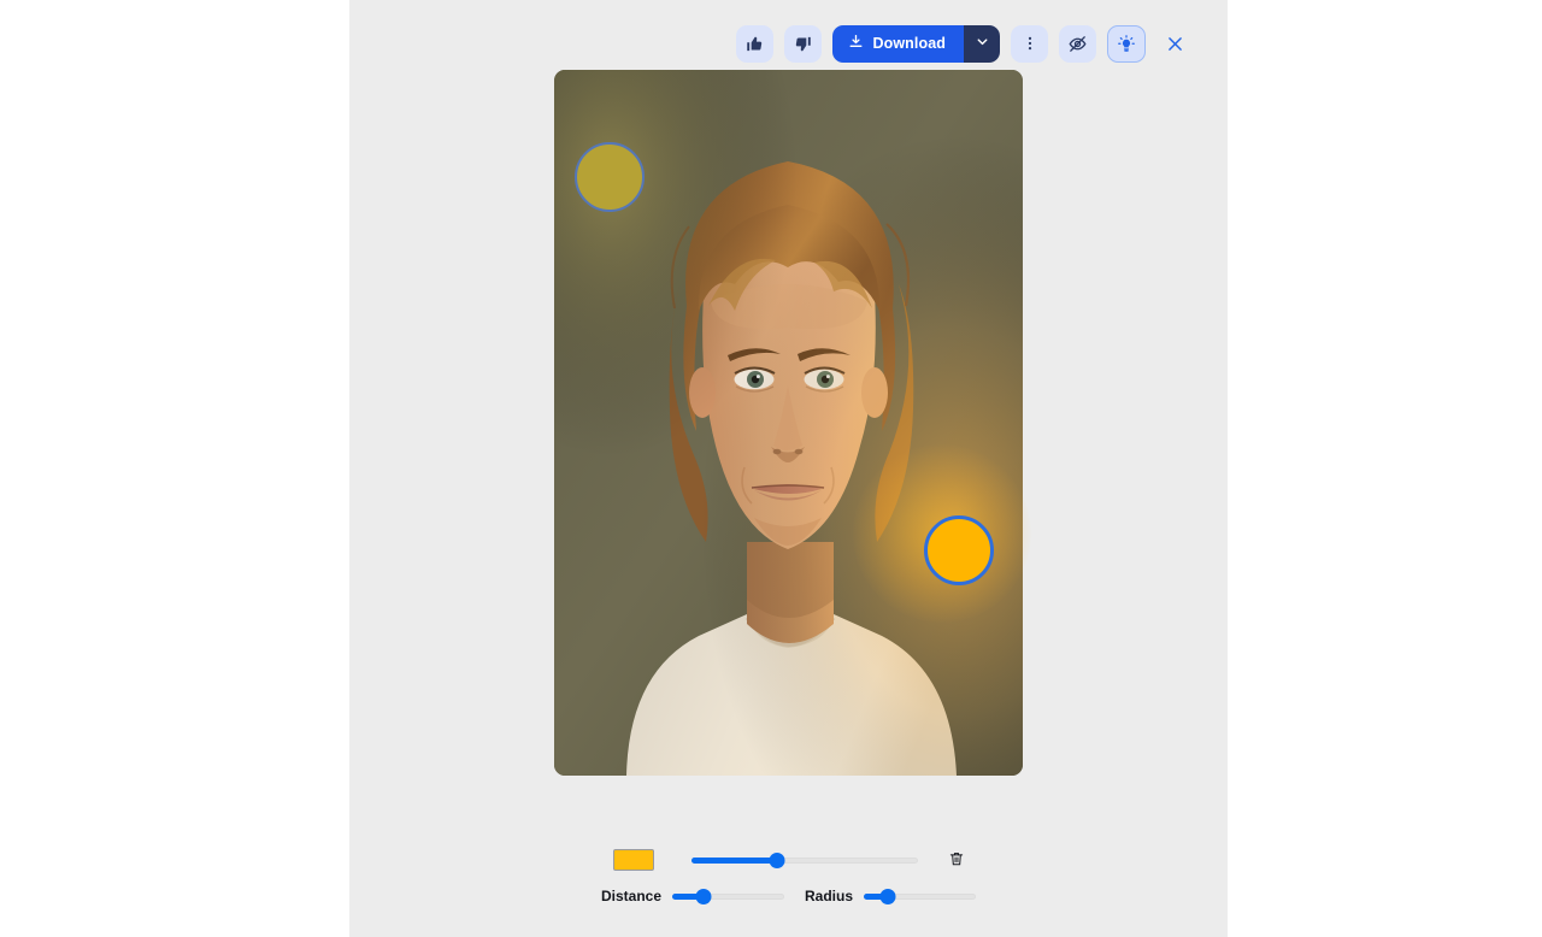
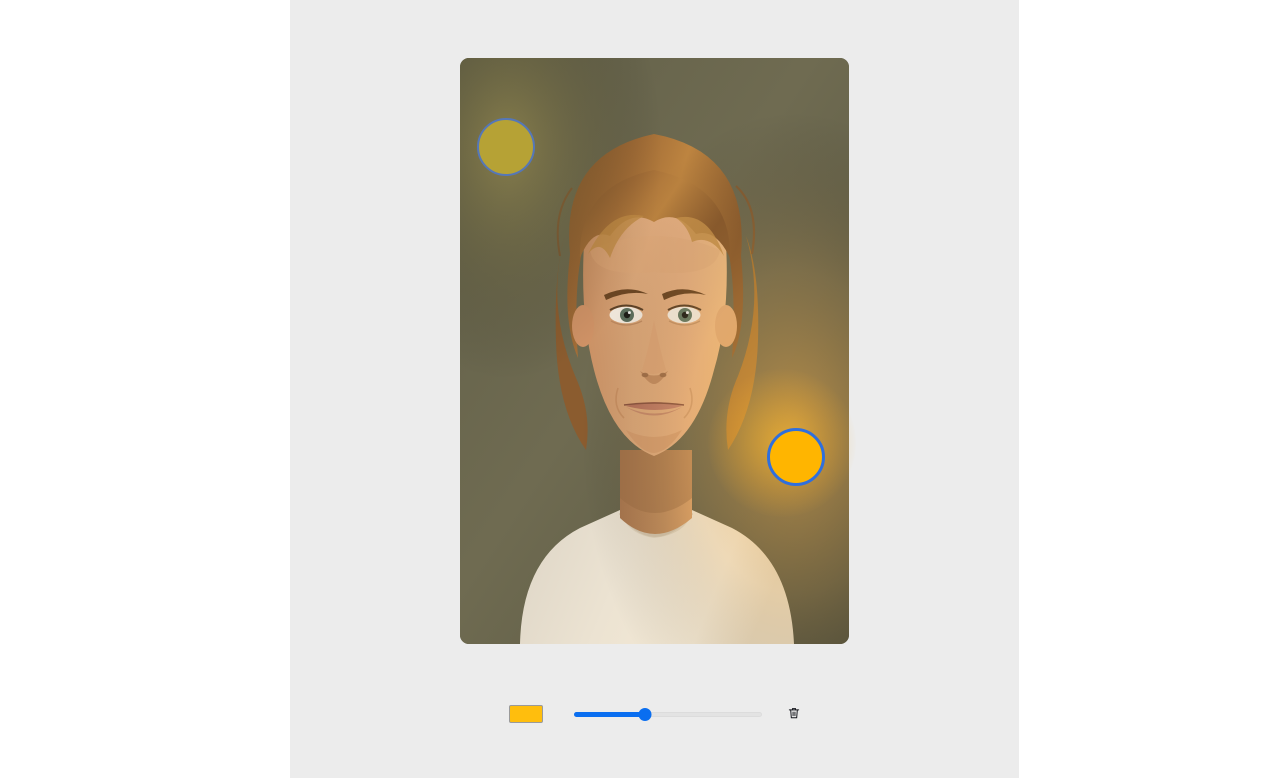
- Download
- Distance
- Radius
